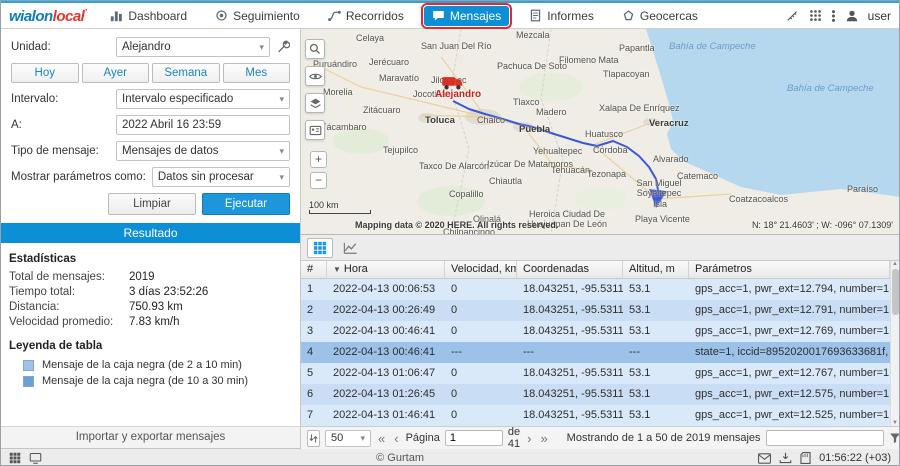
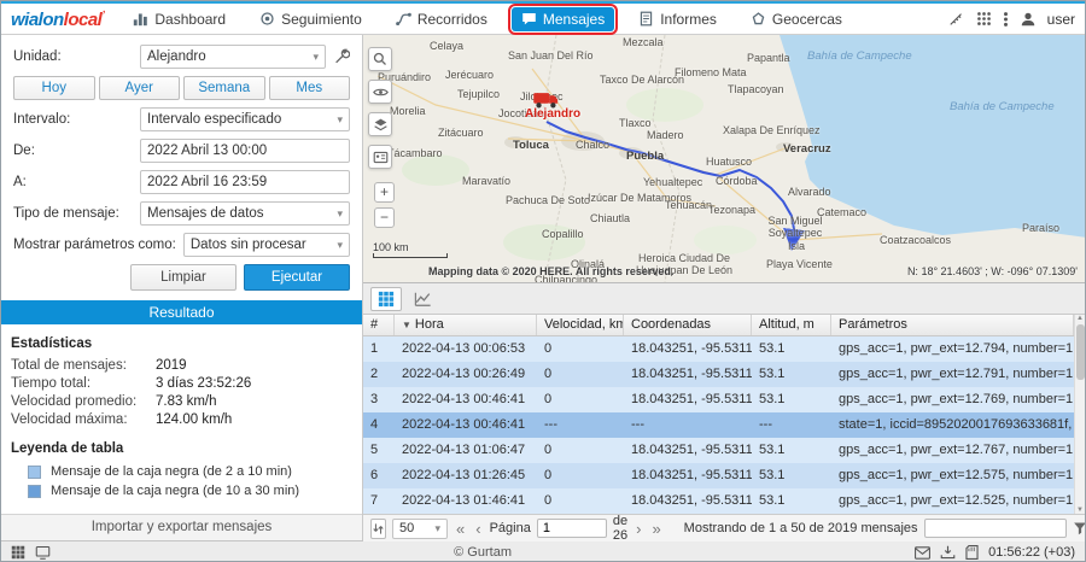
  wialonlocalʼ
  Dashboard
  Seguimiento
  Recorridos
  Mensajes
  Informes
  Geocercas
  user
  Unidad:
  Alejandro
  ▾
  Hoy
  Ayer
  Semana
  Mes
  Intervalo:
  Intervalo especificado
  ▾
+ De:
+ 2022 Abril 13 00:00
  A:
  2022 Abril 16 23:59
  Tipo de mensaje:
  Mensajes de datos
  ▾
  Mostrar parámetros como:
  Datos sin procesar
  ▾
  Limpiar
  Ejecutar
  Resultado
  Estadísticas
  Total de mensajes:
  2019
  Tiempo total:
  3 días 23:52:26
- Distancia:
- 750.93 km
  Velocidad promedio:
  7.83 km/h
+ Velocidad máxima:
+ 124.00 km/h
  Leyenda de tabla
  Mensaje de la caja negra (de 2 a 10 min)
  Mensaje de la caja negra (de 10 a 30 min)
  Importar y exportar mensajes
  Celaya
  San Juan Del Río
  Mezcala
  Papantla
  Puruándiro
  Jerécuaro
- Pachuca De Soto
+ Taxco De Alarcón
  Filomeno Mata
  Tlapacoyan
- Maravatío
+ Tejupilco
  Morelia
  Jocotitlán
  Zitácuaro
  Tlaxco
  Madero
  Xalapa De Enríquez
  Toluca
  Chalco
  Puebla
  Huatusco
  Veracruz
  ácambaro
- Tejupilco
+ Maravatío
  Yehualtepec
  Córdoba
  Alvarado
  Izúcar De Matamoros
- Taxco De Alarcón
+ Pachuca De Soto
  Tehuacán
  Chiautla
  Tezonapa
  Catemaco
  San Miguel Soyaltepec
  Isla
  Coatzacoalcos
  Paraíso
  Copalillo
  Olinalá
  Heroica Ciudad De Huajuapan De León
  Playa Vicente
  Chilpancingo
  Bahía de Campeche
  Bahía de Campeche
  Alejandro
  +
  −
  100 km
  Mapping data © 2020 HERE. All rights reserved.
  N: 18° 21.4603' ; W: -096° 07.1309'
  #
  ▼ Hora
  Velocidad, km
  Coordenadas
  Altitud, m
  Parámetros
  1
  2022-04-13 00:06:53
  0
  18.043251, -95.5311
  53.1
  gps_acc=1, pwr_ext=12.794, number=1
  2
  2022-04-13 00:26:49
  0
  18.043251, -95.5311
  53.1
  gps_acc=1, pwr_ext=12.791, number=1
  3
  2022-04-13 00:46:41
  0
  18.043251, -95.5311
  53.1
  gps_acc=1, pwr_ext=12.769, number=1
  4
  2022-04-13 00:46:41
  ---
  ---
  ---
  state=1, iccid=8952020017693633681f,
  5
  2022-04-13 01:06:47
  0
  18.043251, -95.5311
  53.1
  gps_acc=1, pwr_ext=12.767, number=1
  6
  2022-04-13 01:26:45
  0
  18.043251, -95.5311
  53.1
  gps_acc=1, pwr_ext=12.575, number=1
  7
  2022-04-13 01:46:41
  0
  18.043251, -95.5311
  53.1
  gps_acc=1, pwr_ext=12.525, number=1
  50
  ▾
  «
  ‹
  Página
  1
- de 41
+ de 26
  ›
  »
  Mostrando de 1 a 50 de 2019 mensajes
  © Gurtam
  01:56:22 (+03)
